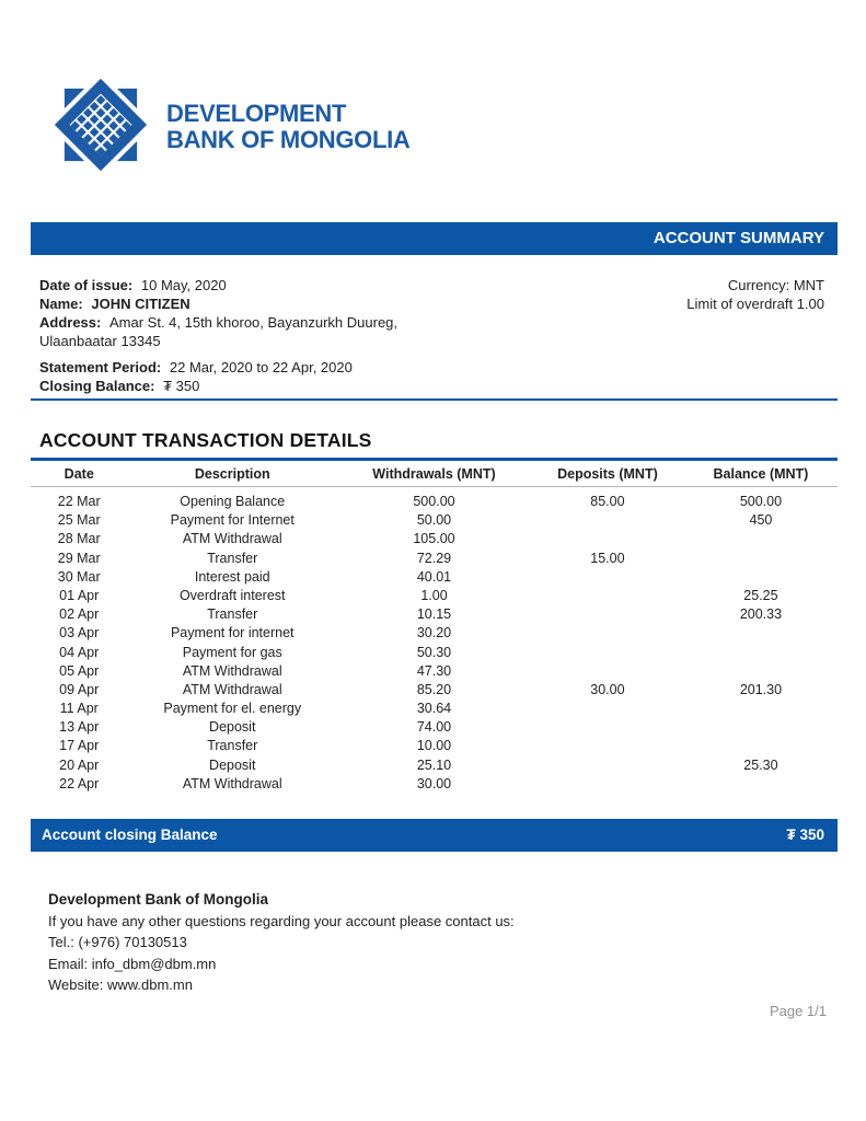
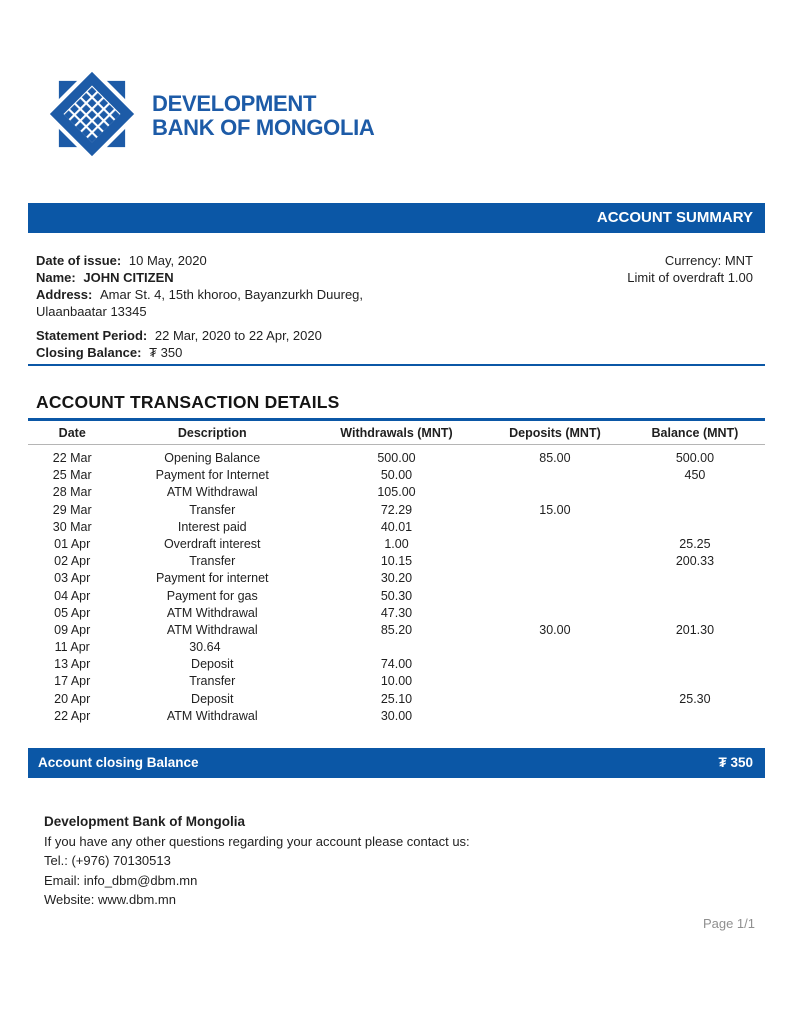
  DEVELOPMENT
  BANK OF MONGOLIA
  ACCOUNT SUMMARY
  Date of issue: 10 May, 2020
  Name: JOHN CITIZEN
  Address: Amar St. 4, 15th khoroo, Bayanzurkh Duureg,
  Ulaanbaatar 13345
  Statement Period: 22 Mar, 2020 to 22 Apr, 2020
  Closing Balance: ₮ 350
  Currency: MNT
  Limit of overdraft 1.00
  ACCOUNT TRANSACTION DETAILS
  Date
  Description
  Withdrawals (MNT)
  Deposits (MNT)
  Balance (MNT)
  22 Mar
  Opening Balance
  500.00
  85.00
  500.00
  25 Mar
  Payment for Internet
  50.00
  450
  28 Mar
  ATM Withdrawal
  105.00
  29 Mar
  Transfer
  72.29
  15.00
  30 Mar
  Interest paid
  40.01
  01 Apr
  Overdraft interest
  1.00
  25.25
  02 Apr
  Transfer
  10.15
  200.33
  03 Apr
  Payment for internet
  30.20
  04 Apr
  Payment for gas
  50.30
  05 Apr
  ATM Withdrawal
  47.30
  09 Apr
  ATM Withdrawal
  85.20
  30.00
  201.30
  11 Apr
- Payment for el. energy
  30.64
  13 Apr
  Deposit
  74.00
  17 Apr
  Transfer
  10.00
  20 Apr
  Deposit
  25.10
  25.30
  22 Apr
  ATM Withdrawal
  30.00
  Account closing Balance
  ₮ 350
  Development Bank of Mongolia
  If you have any other questions regarding your account please contact us:
  Tel.: (+976) 70130513
  Email: info_dbm@dbm.mn
  Website: www.dbm.mn
  Page 1/1
